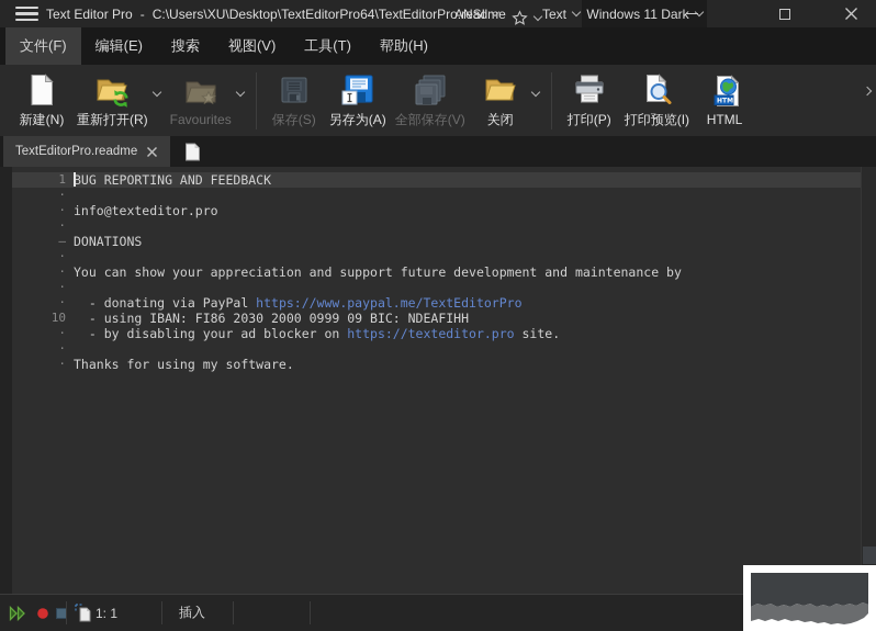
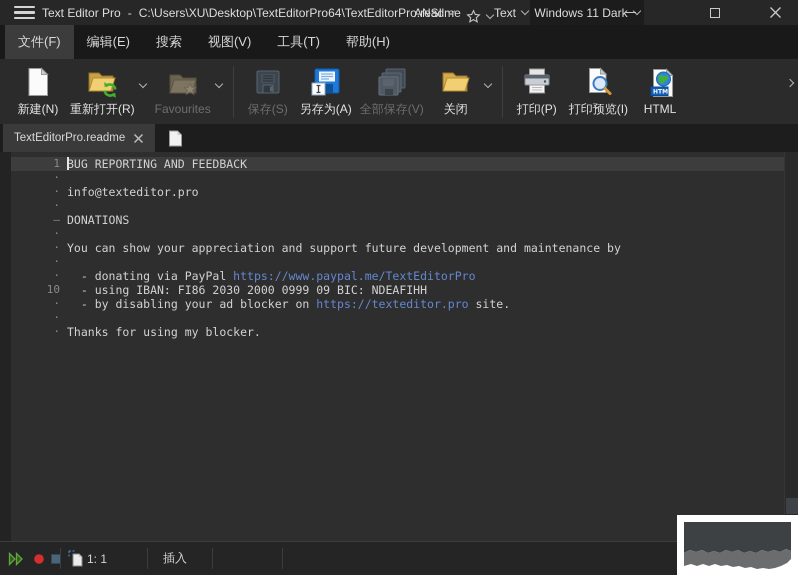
  Text Editor Pro
  -
  C:\Users\XU\Desktop\TextEditorPro64\TextEditorPro.readme
  ANSI
  Text
  Windows 11 Dar
  文件(F)
  编辑(E)
  搜索
  视图(V)
  工具(T)
  帮助(H)
  新建(N)
  重新打开(R)
  Favourites
  保存(S)
  另存为(A)
  全部保存(V)
  关闭
  打印(P)
  打印预览(I)
  HTML
  TextEditorPro.readme
  1
  BUG REPORTING AND FEEDBACK
  ·
  ·
  info@texteditor.pro
  ·
  –
  DONATIONS
  ·
  ·
  You can show your appreciation and support future development and maintenance by
  ·
  ·
  - donating via PayPal https://www.paypal.me/TextEditorPro
  10
  - using IBAN: FI86 2030 2000 0999 09 BIC: NDEAFIHH
  ·
  - by disabling your ad blocker on https://texteditor.pro site.
  ·
  ·
- Thanks for using my software.
+ Thanks for using my blocker.
  1: 1
  插入
